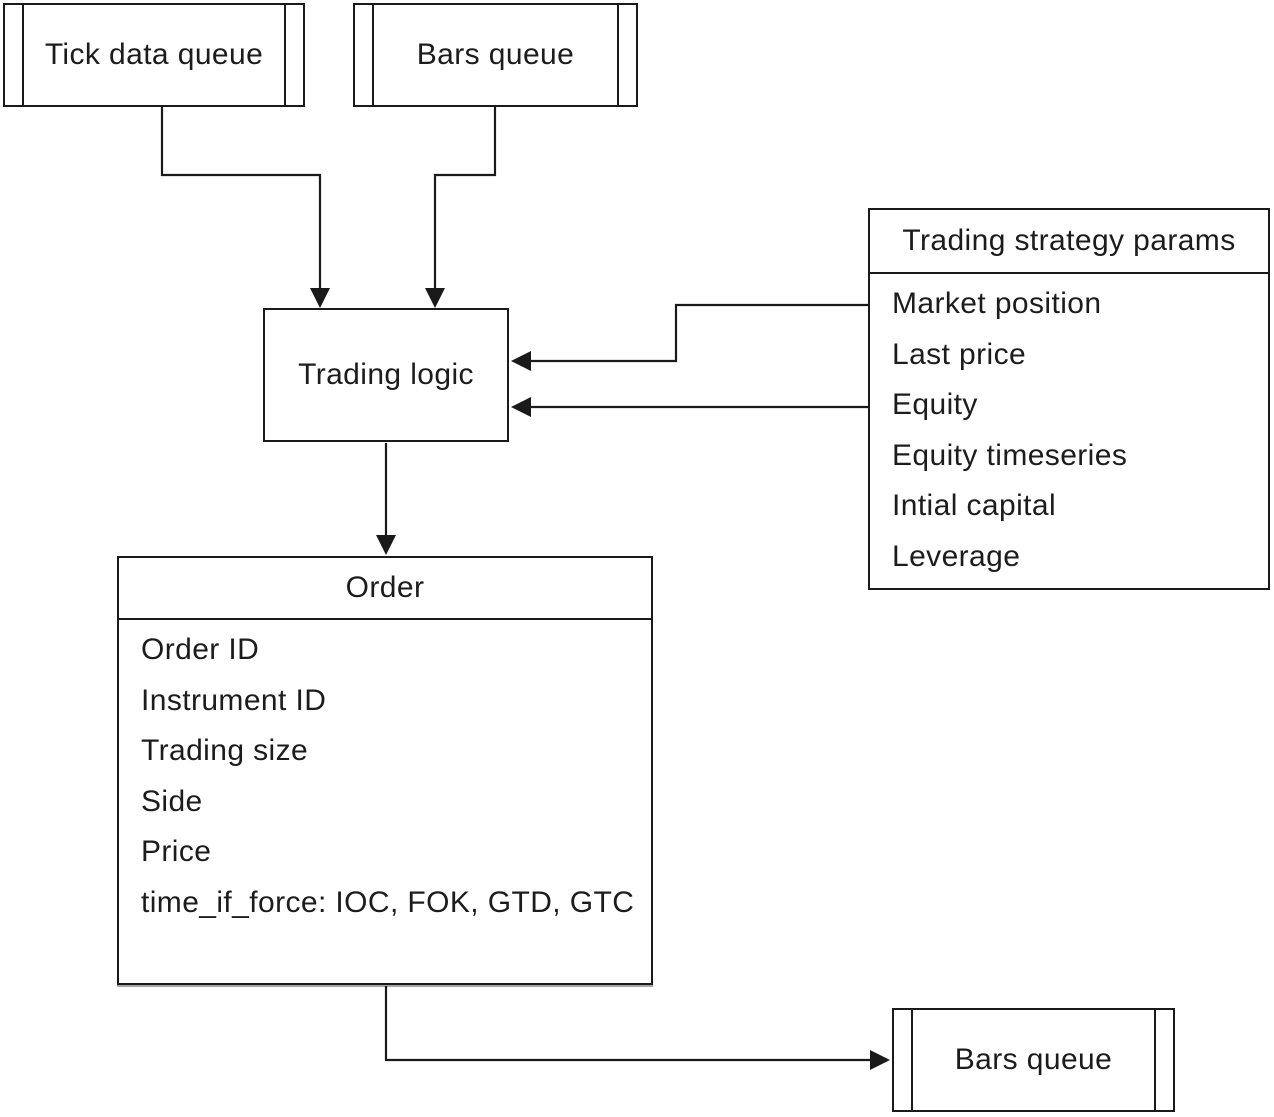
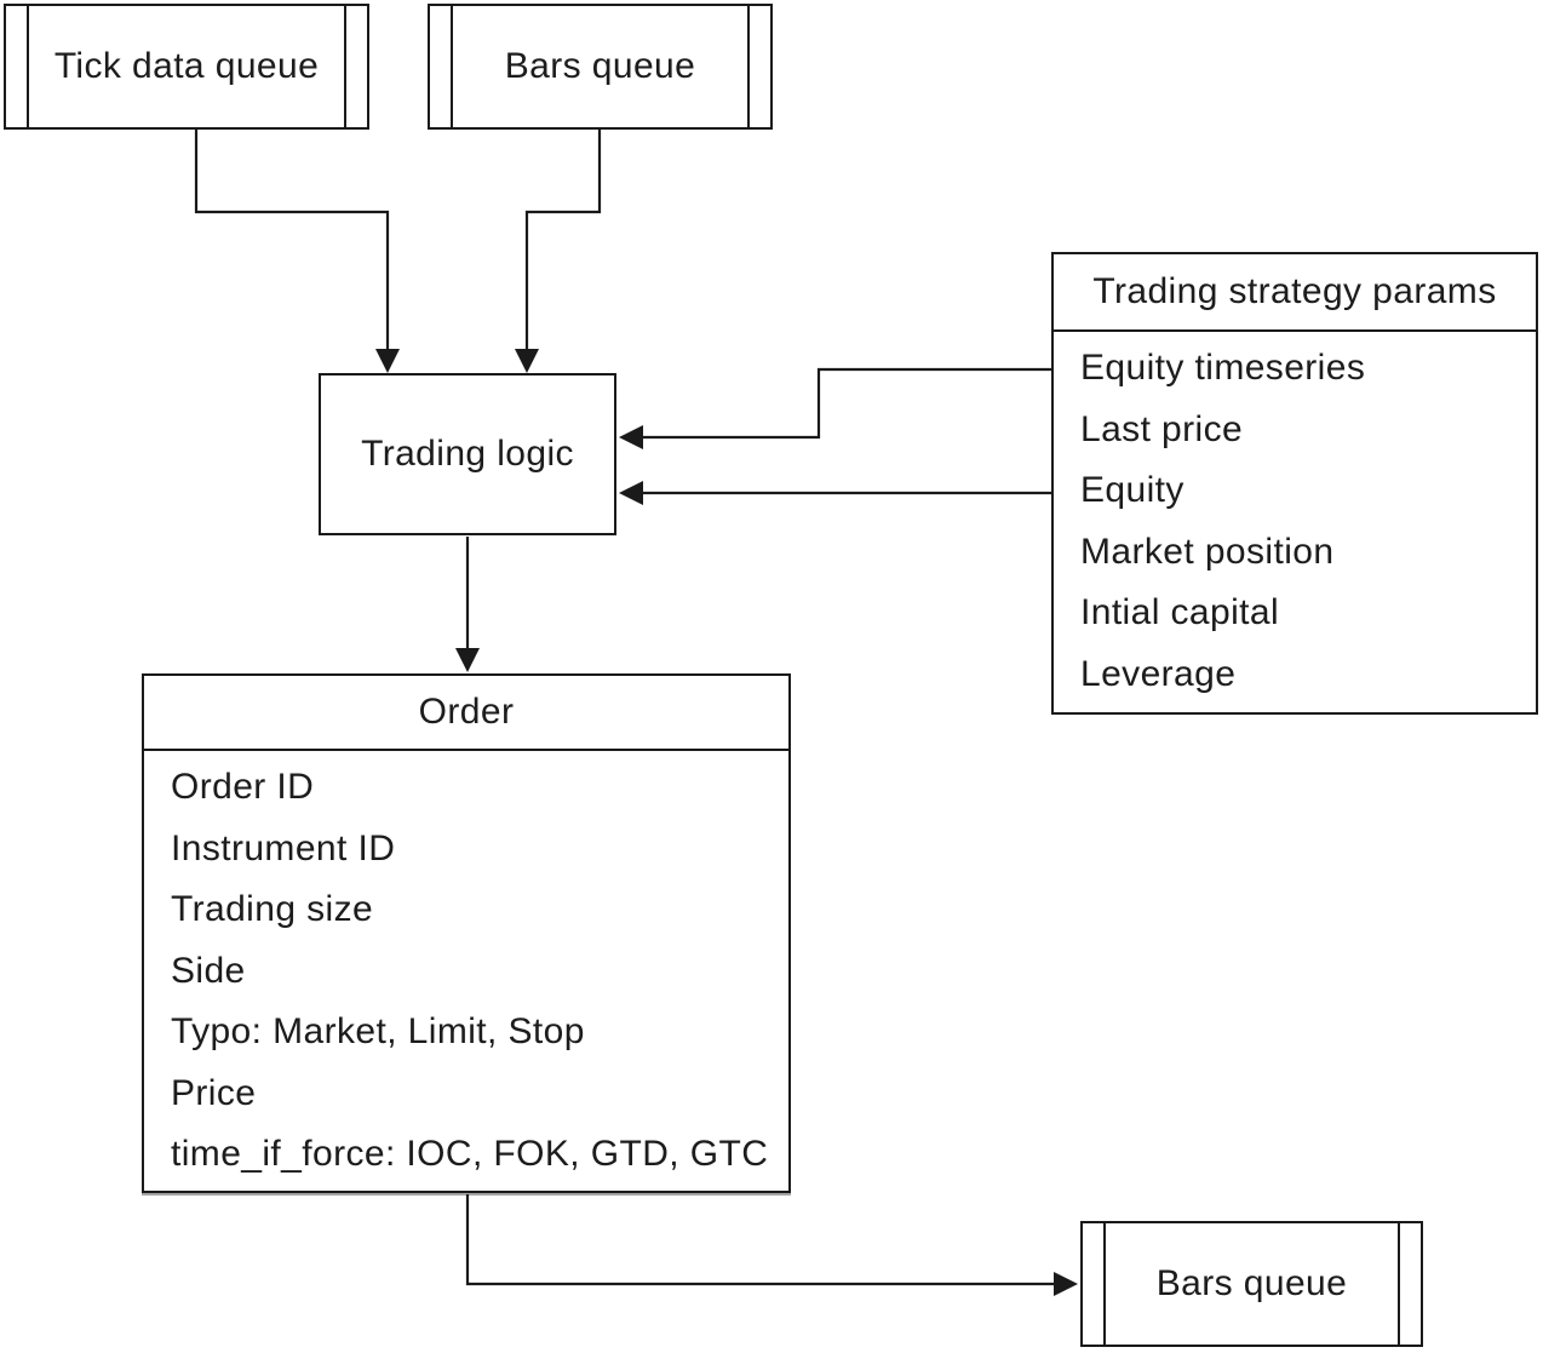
  Tick data queue
  Bars queue
  Trading logic
  Trading strategy params
- Market position
+ Equity timeseries
  Last price
  Equity
- Equity timeseries
+ Market position
  Intial capital
  Leverage
  Order
  Order ID
  Instrument ID
  Trading size
  Side
+ Typo: Market, Limit, Stop
  Price
  time_if_force: IOC, FOK, GTD, GTC
  Bars queue
